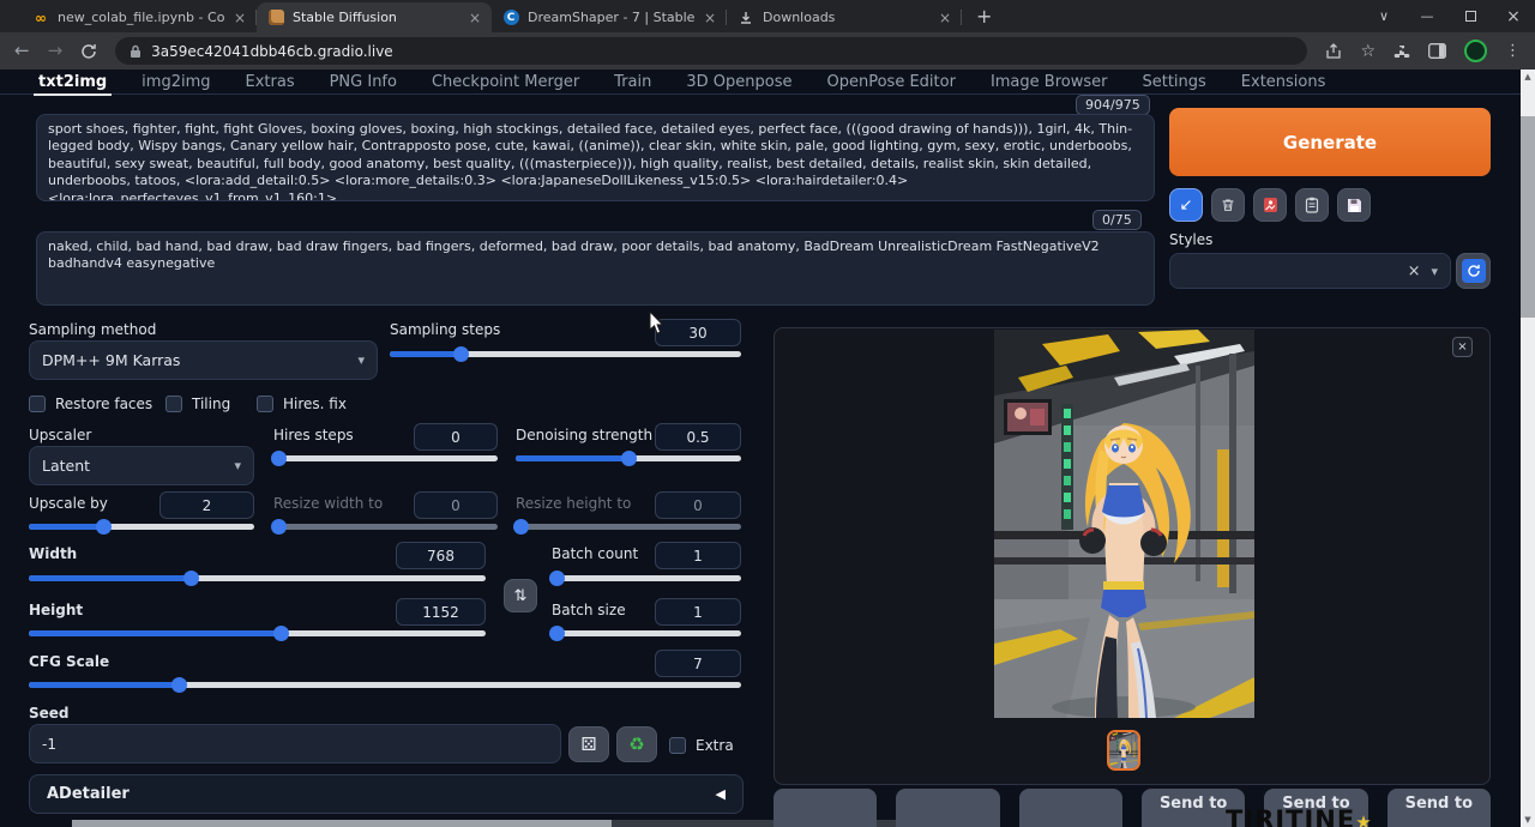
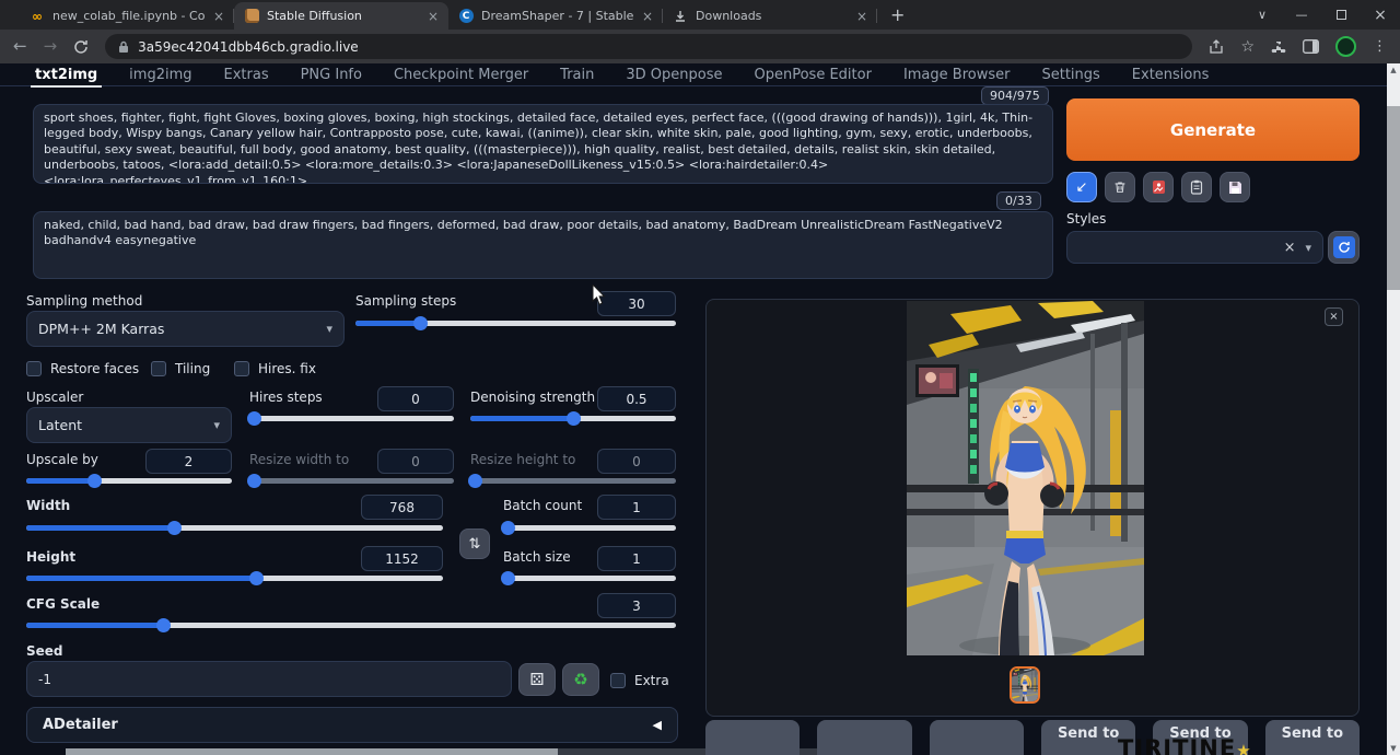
  ∞
  new_colab_file.ipynb - Co
  ×
  Stable Diffusion
  ×
  C
  DreamShaper - 7 | Stable
  ×
  Downloads
  ×
  +
  ∨
  —
  ×
  ←
  →
  3a59ec42041dbb46cb.gradio.live
  ☆
  ⋮
  txt2img
  img2img
  Extras
  PNG Info
  Checkpoint Merger
  Train
  3D Openpose
  OpenPose Editor
  Image Browser
  Settings
  Extensions
  904/975
  sport shoes, fighter, fight, fight Gloves, boxing gloves, boxing, high stockings, detailed face, detailed eyes, perfect face, (((good drawing of hands))), 1girl, 4k, Thin-legged body, Wispy bangs, Canary yellow hair, Contrapposto pose, cute, kawai, ((anime)), clear skin, white skin, pale, good lighting, gym, sexy, erotic, underboobs, beautiful, sexy sweat, beautiful, full body, good anatomy, best quality, (((masterpiece))), high quality, realist, best detailed, details, realist skin, skin detailed, underboobs, tatoos, <lora:add_detail:0.5> <lora:more_details:0.3> <lora:JapaneseDollLikeness_v15:0.5> <lora:hairdetailer:0.4> <lora:lora_perfecteyes_v1_from_v1_160:1>
- 0/75
+ 0/33
  naked, child, bad hand, bad draw, bad draw fingers, bad fingers, deformed, bad draw, poor details, bad anatomy, BadDream UnrealisticDream FastNegativeV2 badhandv4 easynegative
  Generate
  ↙
  Styles
  ×
  ▾
  Sampling method
- DPM++ 9M Karras
+ DPM++ 2M Karras
  ▾
  Sampling steps
  30
  Restore faces
  Tiling
  Hires. fix
  Upscaler
  Latent
  ▾
  Hires steps
  0
  Denoising strength
  0.5
  Upscale by
  2
  Resize width to
  0
  Resize height to
  0
  Width
  768
  Batch count
  1
  ⇅
  Height
  1152
  Batch size
  1
  CFG Scale
- 7
+ 3
  Seed
  -1
  ⚄
  ♻
  Extra
  ADetailer
  ◀
  ×
  Send to
  Send to
  Send to
  TIRITINE★
  ▲
  ▼
